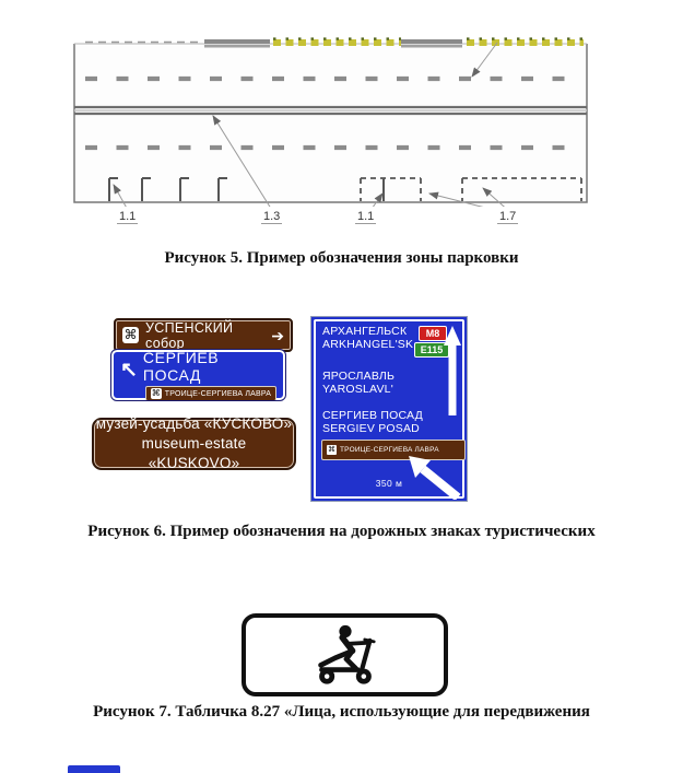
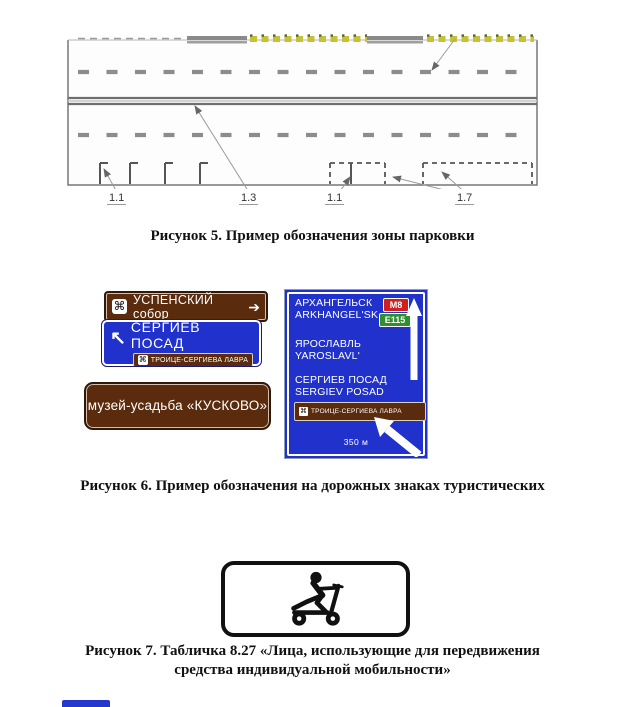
  1.1
  1.3
  1.1
  1.7
  Рисунок 5. Пример обозначения зоны парковки
  ⌘
  УСПЕНСКИЙ собор
  ➔
  ↖
  СЕРГИЕВ ПОСАД
  ⌘
  музей-усадьба «КУСКОВО»
- museum-estate «KUSKOVO»
  АРХАНГЕЛЬСК
  ARKHANGEL'SK
  М8
  Е115
  ЯРОСЛАВЛЬ
  YAROSLAVL'
  СЕРГИЕВ ПОСАД
  SERGIEV POSAD
  350 м
  Рисунок 6. Пример обозначения на дорожных знаках туристических
  Рисунок 7. Табличка 8.27 «Лица, использующие для передвижения
+ средства индивидуальной мобильности»
